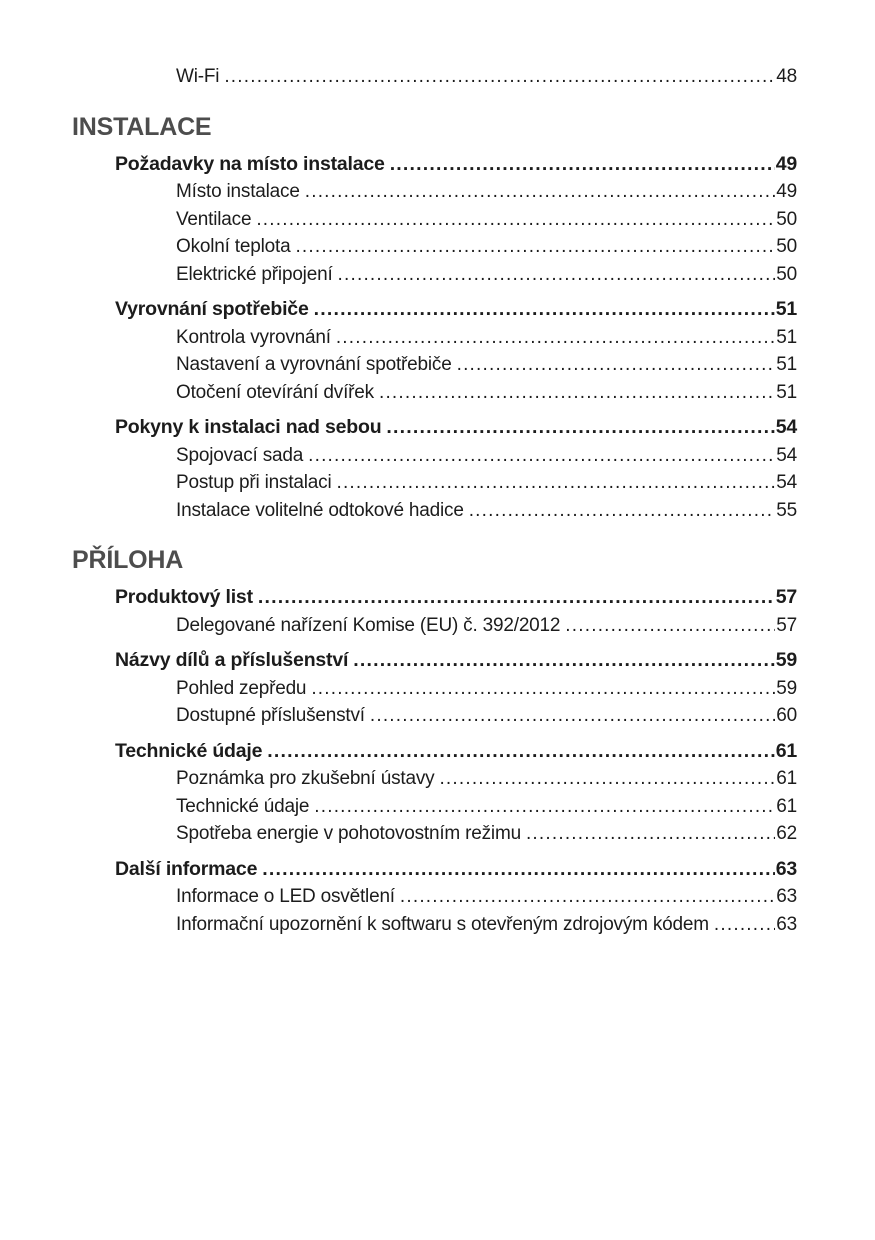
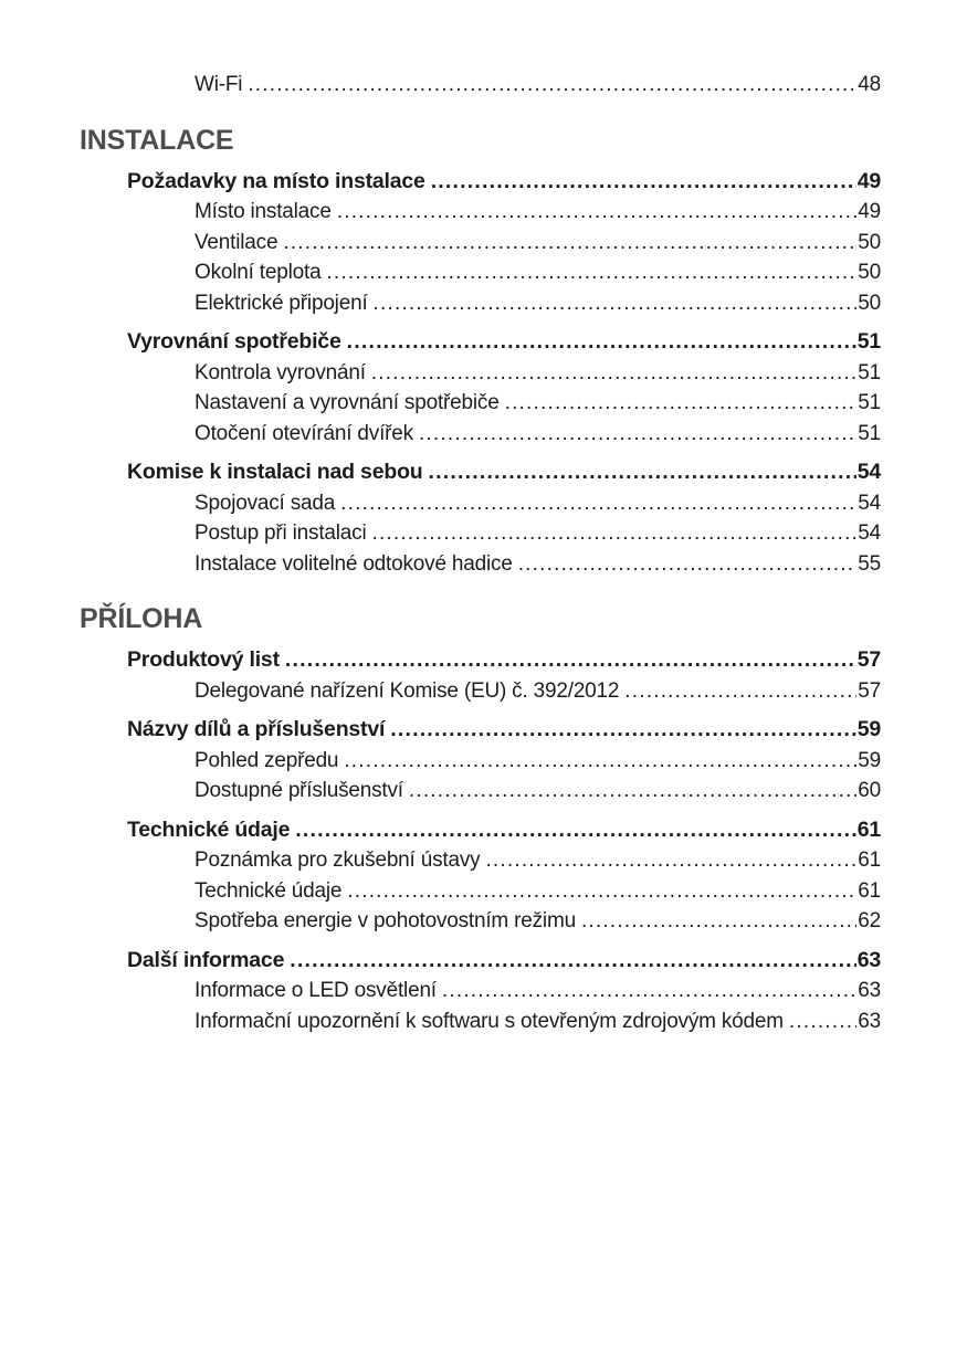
  Wi-Fi
  48
  INSTALACE
  Požadavky na místo instalace
  49
  Místo instalace
  49
  Ventilace
  50
  Okolní teplota
  50
  Elektrické připojení
  50
  Vyrovnání spotřebiče
  51
  Kontrola vyrovnání
  51
  Nastavení a vyrovnání spotřebiče
  51
  Otočení otevírání dvířek
  51
- Pokyny k instalaci nad sebou
+ Komise k instalaci nad sebou
  54
  Spojovací sada
  54
  Postup při instalaci
  54
  Instalace volitelné odtokové hadice
  55
  PŘÍLOHA
  Produktový list
  57
  Delegované nařízení Komise (EU) č. 392/2012
  57
  Názvy dílů a příslušenství
  59
  Pohled zepředu
  59
  Dostupné příslušenství
  60
  Technické údaje
  61
  Poznámka pro zkušební ústavy
  61
  Technické údaje
  61
  Spotřeba energie v pohotovostním režimu
  62
  Další informace
  63
  Informace o LED osvětlení
  63
  Informační upozornění k softwaru s otevřeným zdrojovým kódem
  63
